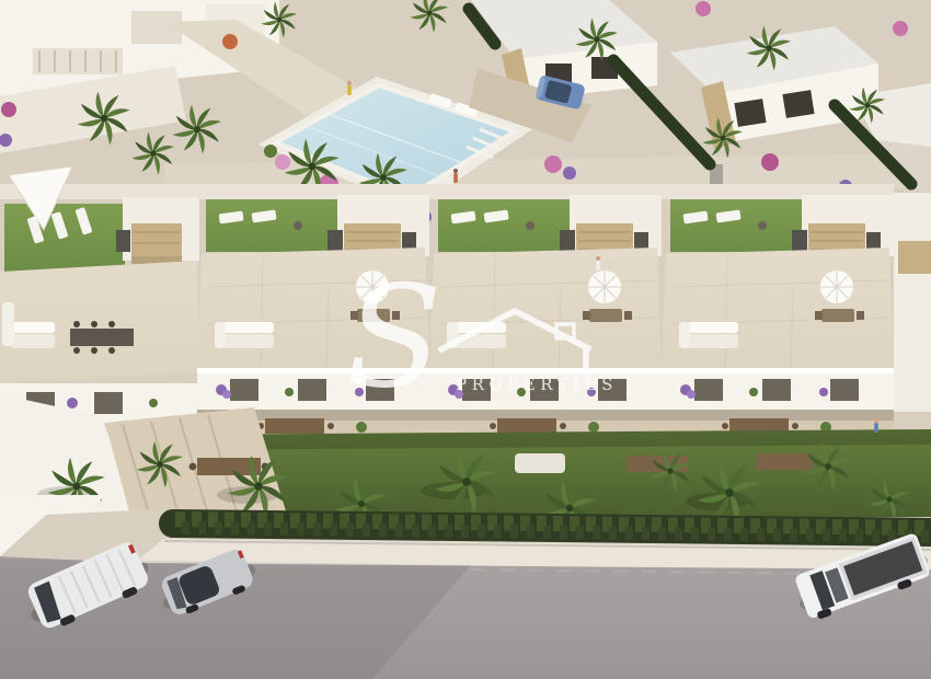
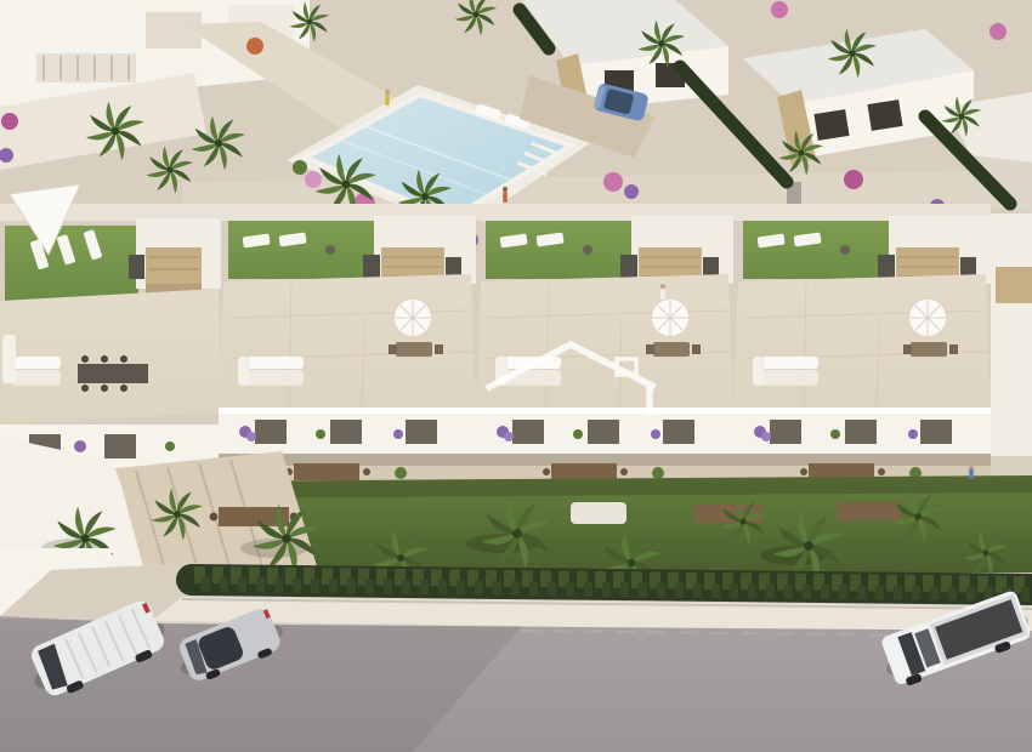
- S
- PROPERTIES
